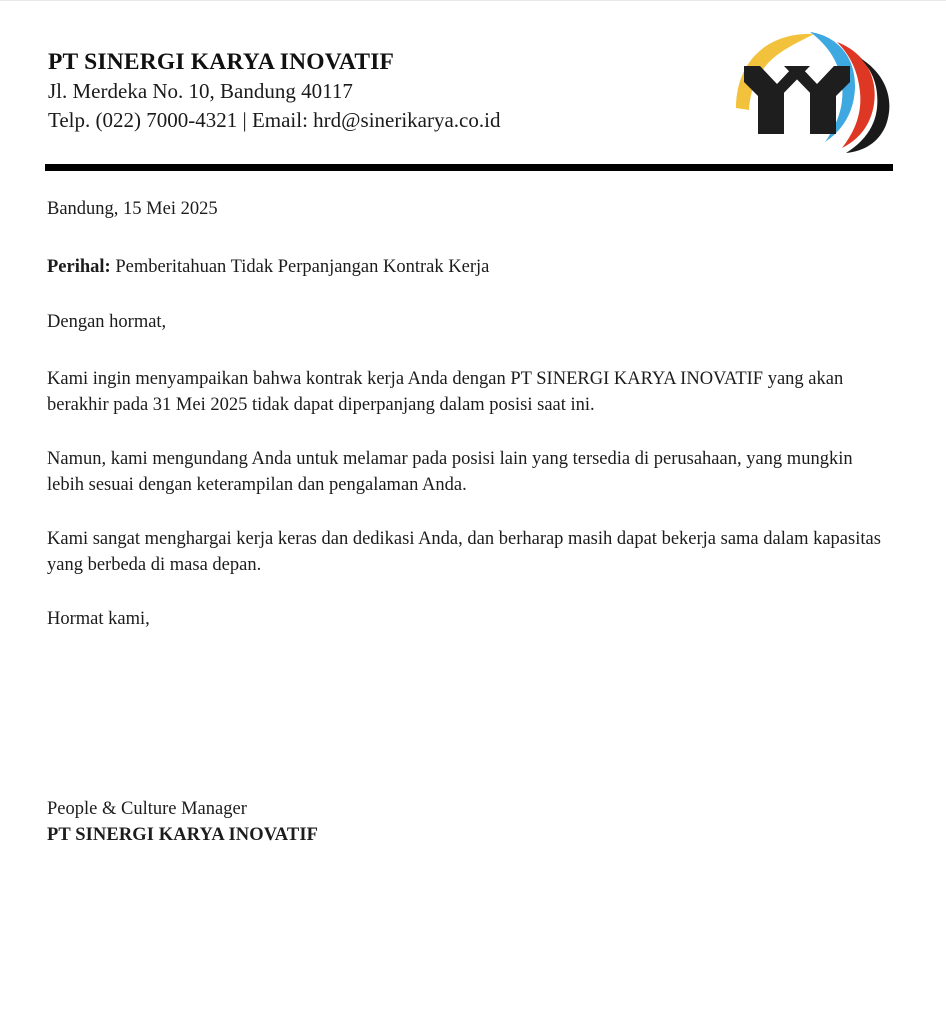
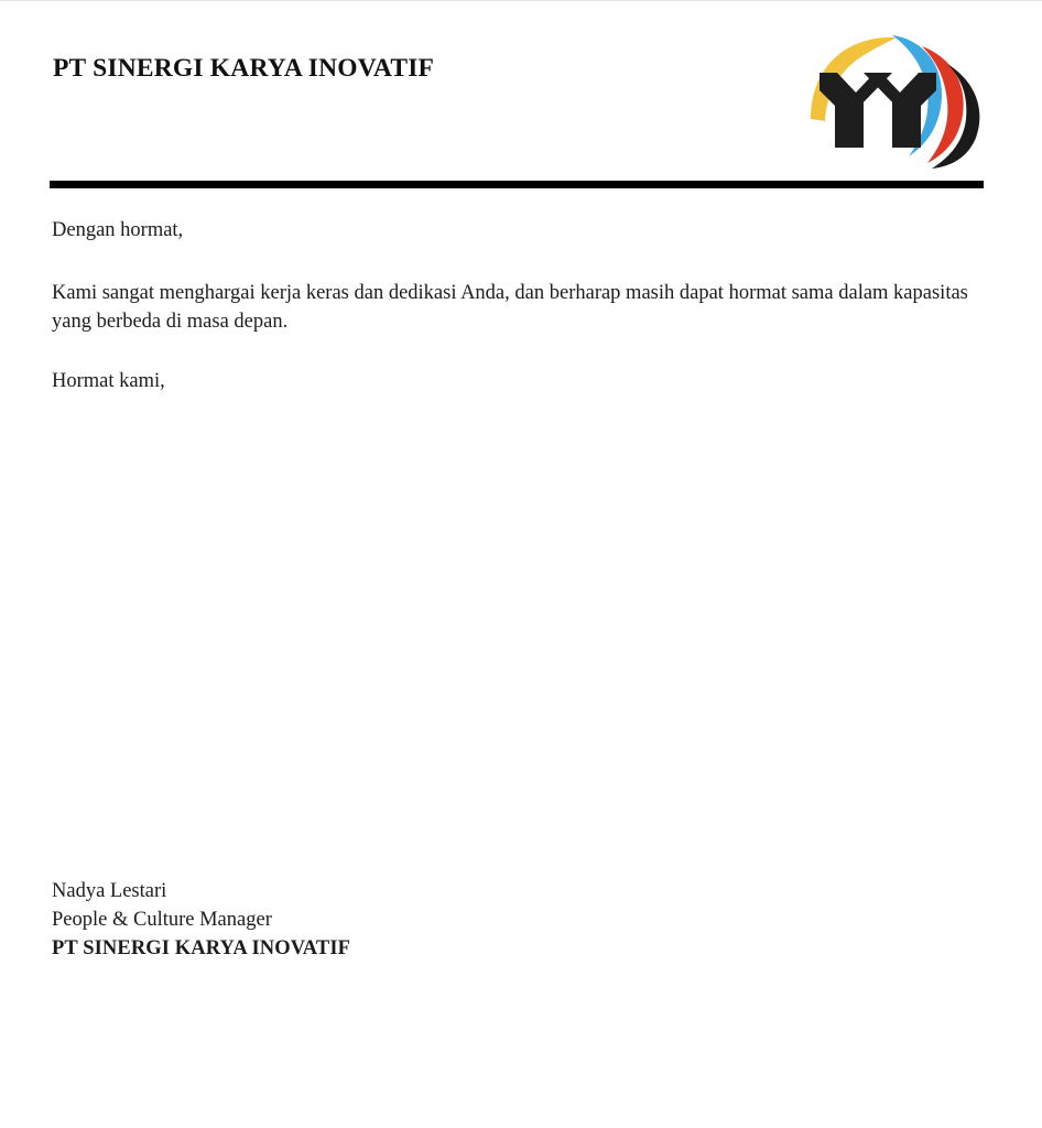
  PT SINERGI KARYA INOVATIF
- Jl. Merdeka No. 10, Bandung 40117
- Telp. (022) 7000-4321 | Email: hrd@sinerikarya.co.id
- Bandung, 15 Mei 2025
- Perihal: Pemberitahuan Tidak Perpanjangan Kontrak Kerja
  Dengan hormat,
- Kami ingin menyampaikan bahwa kontrak kerja Anda dengan PT SINERGI KARYA INOVATIF yang akan berakhir pada 31 Mei 2025 tidak dapat diperpanjang dalam posisi saat ini.
- Namun, kami mengundang Anda untuk melamar pada posisi lain yang tersedia di perusahaan, yang mungkin lebih sesuai dengan keterampilan dan pengalaman Anda.
- Kami sangat menghargai kerja keras dan dedikasi Anda, dan berharap masih dapat bekerja sama dalam kapasitas yang berbeda di masa depan.
+ Kami sangat menghargai kerja keras dan dedikasi Anda, dan berharap masih dapat hormat sama dalam kapasitas yang berbeda di masa depan.
  Hormat kami,
+ Nadya Lestari
  People & Culture Manager
  PT SINERGI KARYA INOVATIF
